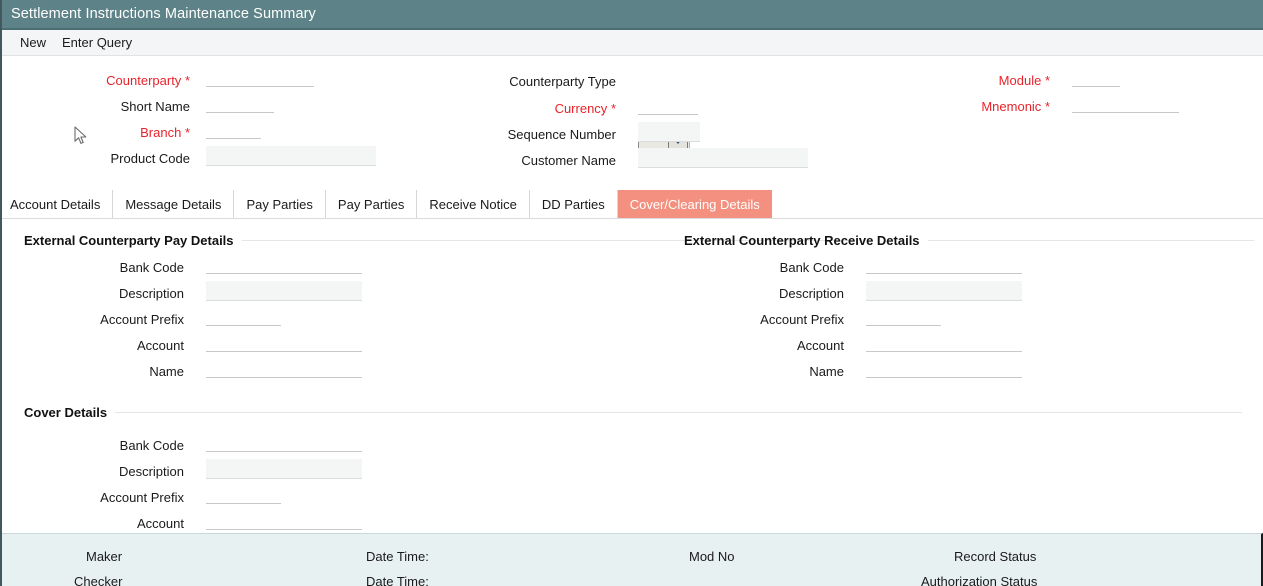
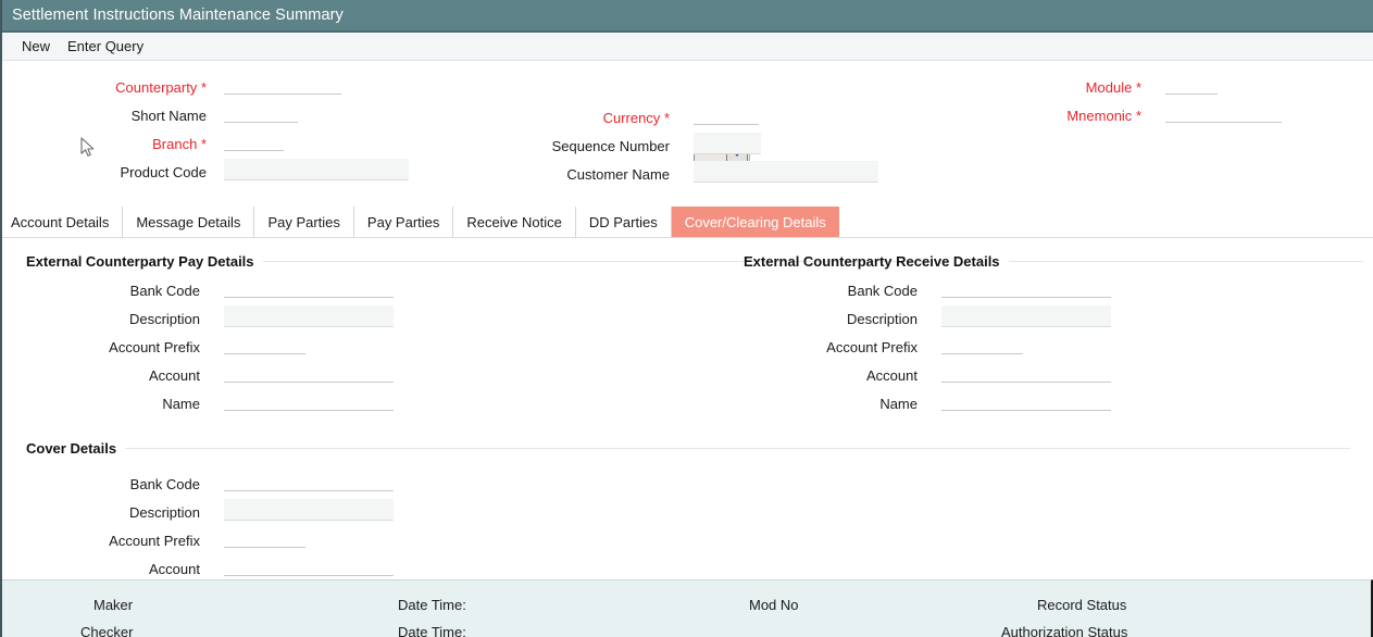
  Settlement Instructions Maintenance Summary
  New
  Enter Query
  Counterparty *
  Short Name
  Branch *
  Product Code
- Counterparty Type
  Currency *
  Sequence Number
  Customer Name
  Module *
  Mnemonic *
  Account Details
  Message Details
  Pay Parties
  Pay Parties
  Receive Notice
  DD Parties
  Cover/Clearing Details
  External Counterparty Pay Details
  Bank Code
  Description
  Account Prefix
  Account
  Name
  External Counterparty Receive Details
  Bank Code
  Description
  Account Prefix
  Account
  Name
  Cover Details
  Bank Code
  Description
  Account Prefix
  Account
  Maker
  Date Time:
  Mod No
  Record Status
  Checker
  Date Time:
  Authorization Status
